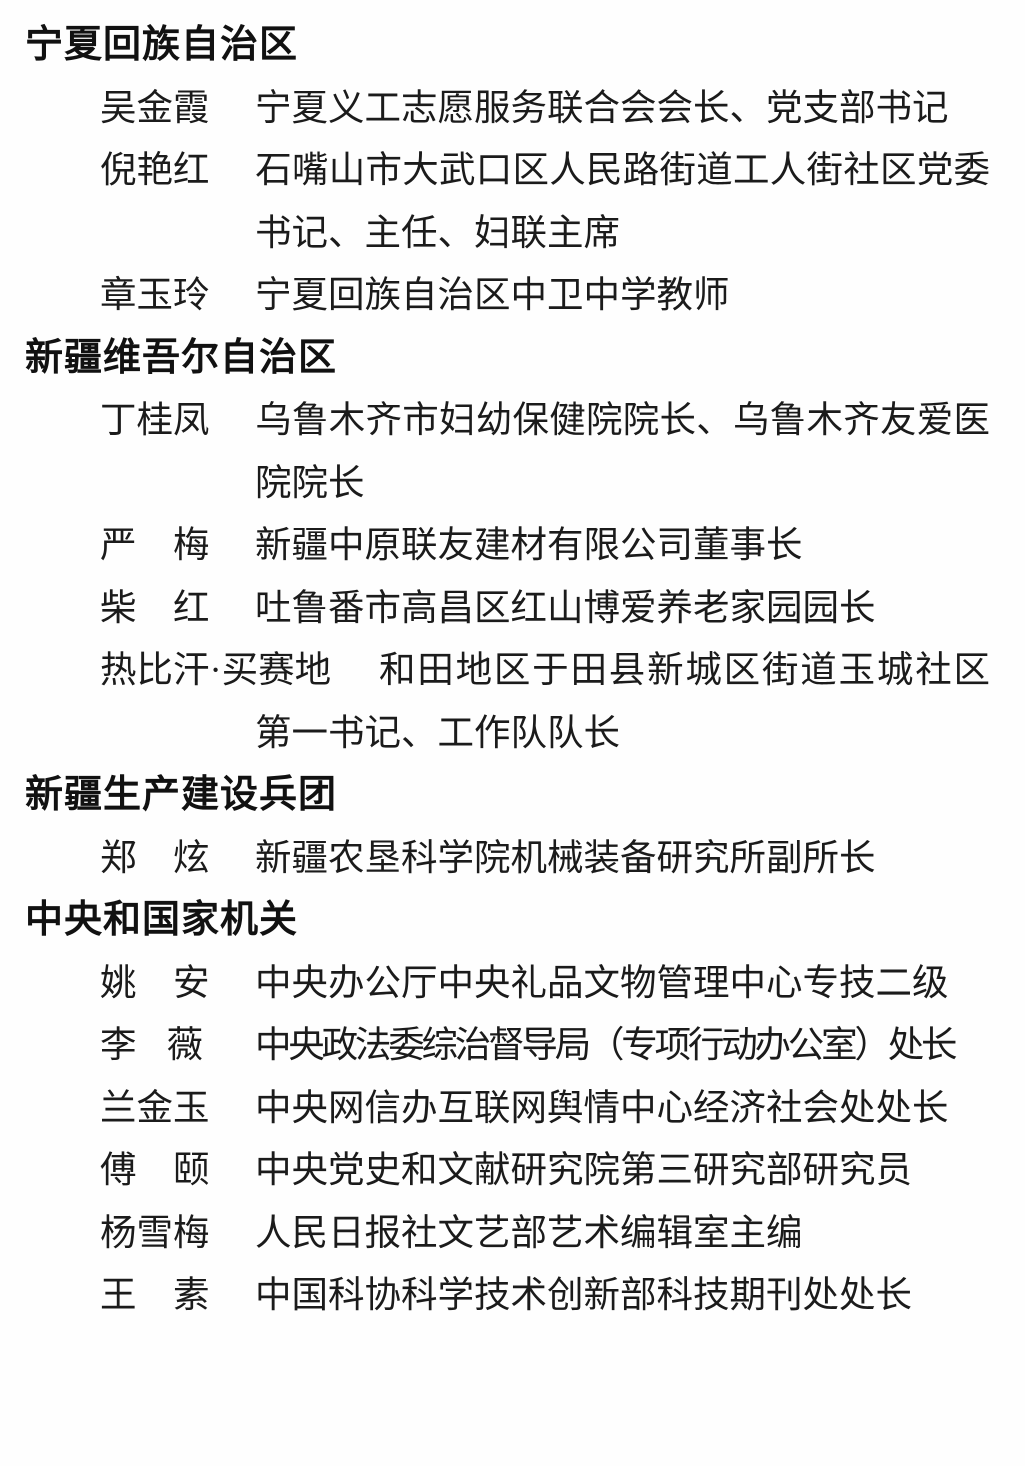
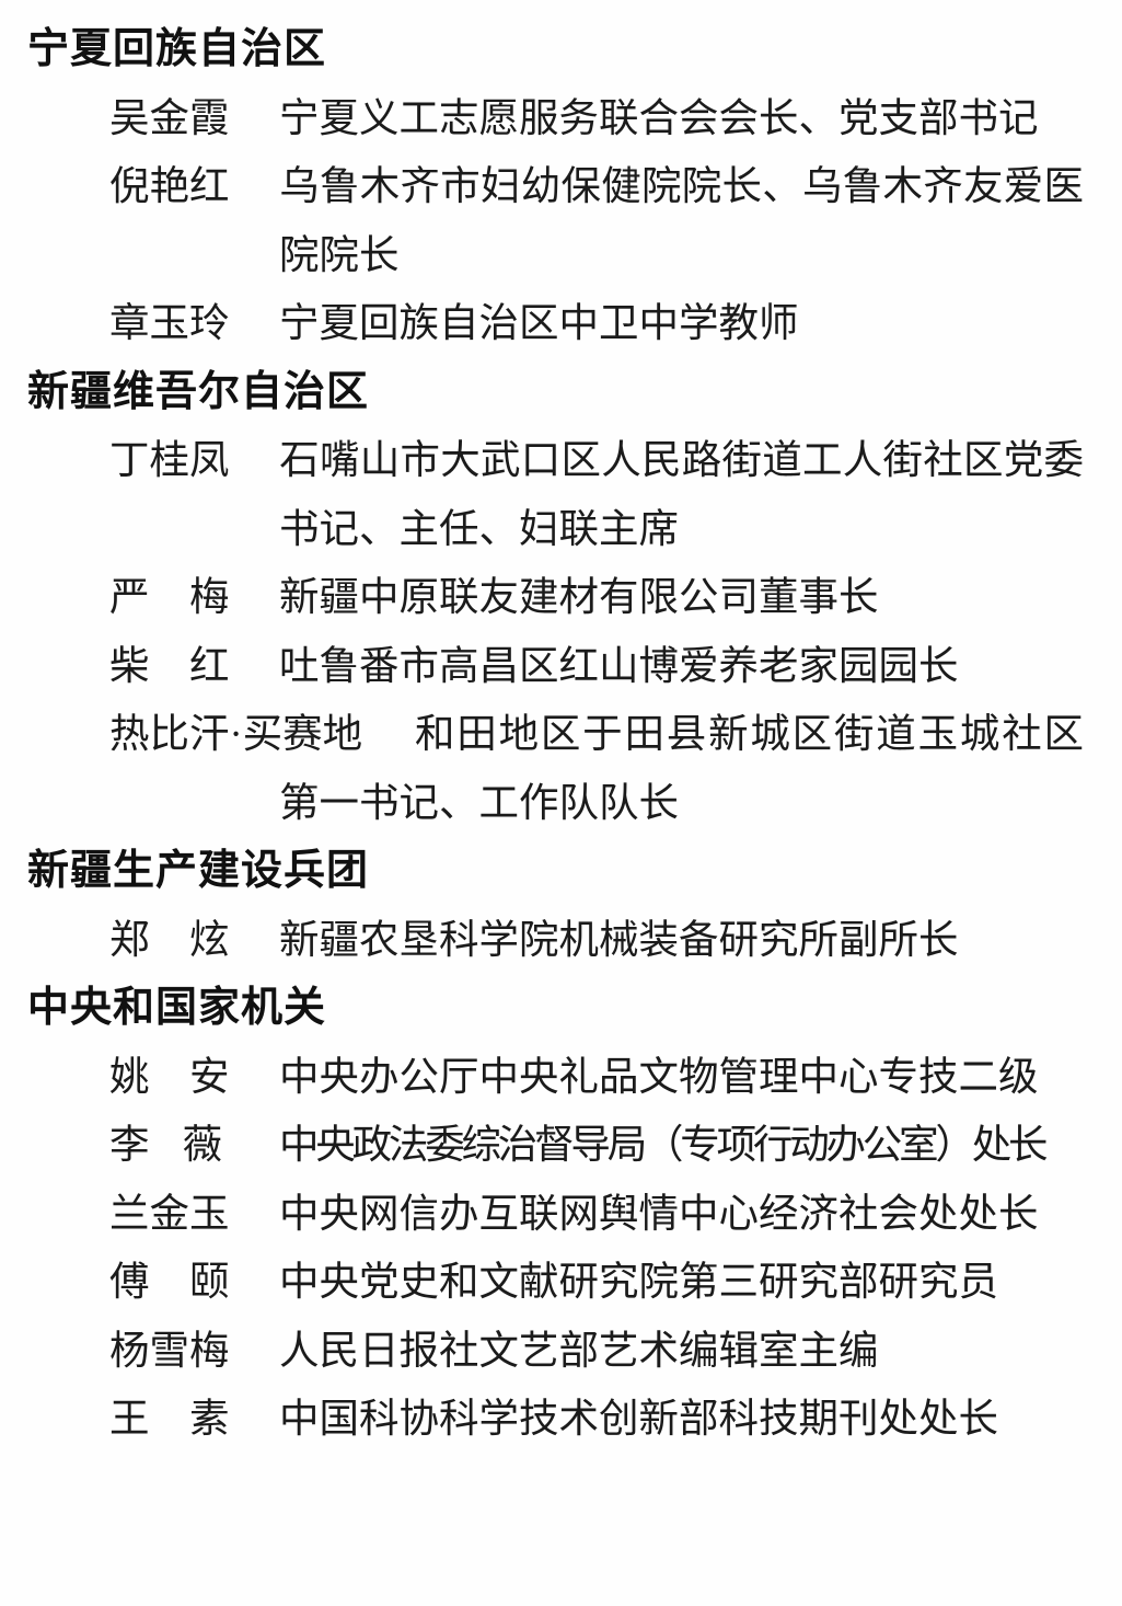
  宁夏回族自治区
  吴金霞 宁夏义工志愿服务联合会会长、党支部书记
- 倪艳红 石嘴山市大武口区人民路街道工人街社区党委书记、主任、妇联主席
+ 倪艳红 乌鲁木齐市妇幼保健院院长、乌鲁木齐友爱医院院长
  章玉玲 宁夏回族自治区中卫中学教师
  新疆维吾尔自治区
- 丁桂凤 乌鲁木齐市妇幼保健院院长、乌鲁木齐友爱医院院长
+ 丁桂凤 石嘴山市大武口区人民路街道工人街社区党委书记、主任、妇联主席
  严 梅 新疆中原联友建材有限公司董事长
  柴 红 吐鲁番市高昌区红山博爱养老家园园长
  热比汗·买赛地 和田地区于田县新城区街道玉城社区第一书记、工作队队长
  新疆生产建设兵团
  郑 炫 新疆农垦科学院机械装备研究所副所长
  中央和国家机关
  姚 安 中央办公厅中央礼品文物管理中心专技二级
  李 薇 中央政法委综治督导局（专项行动办公室）处长
  兰金玉 中央网信办互联网舆情中心经济社会处处长
  傅 颐 中央党史和文献研究院第三研究部研究员
  杨雪梅 人民日报社文艺部艺术编辑室主编
  王 素 中国科协科学技术创新部科技期刊处处长
